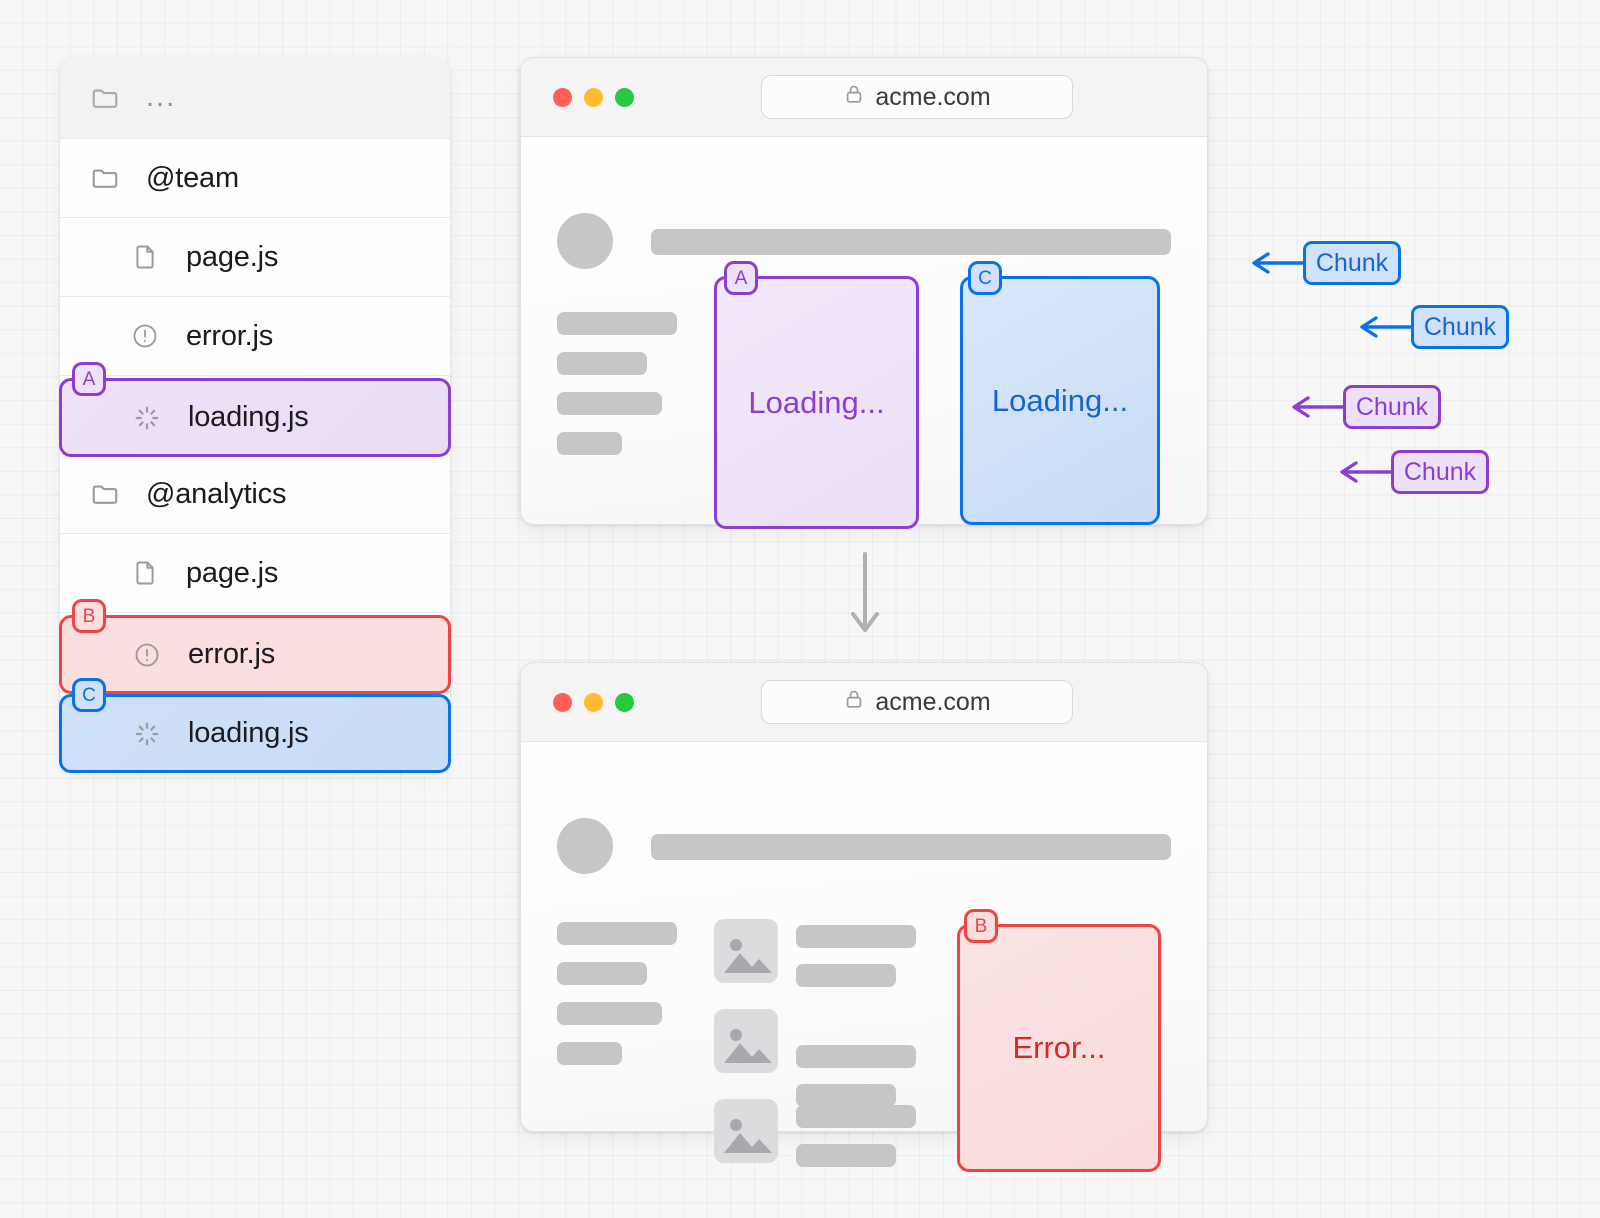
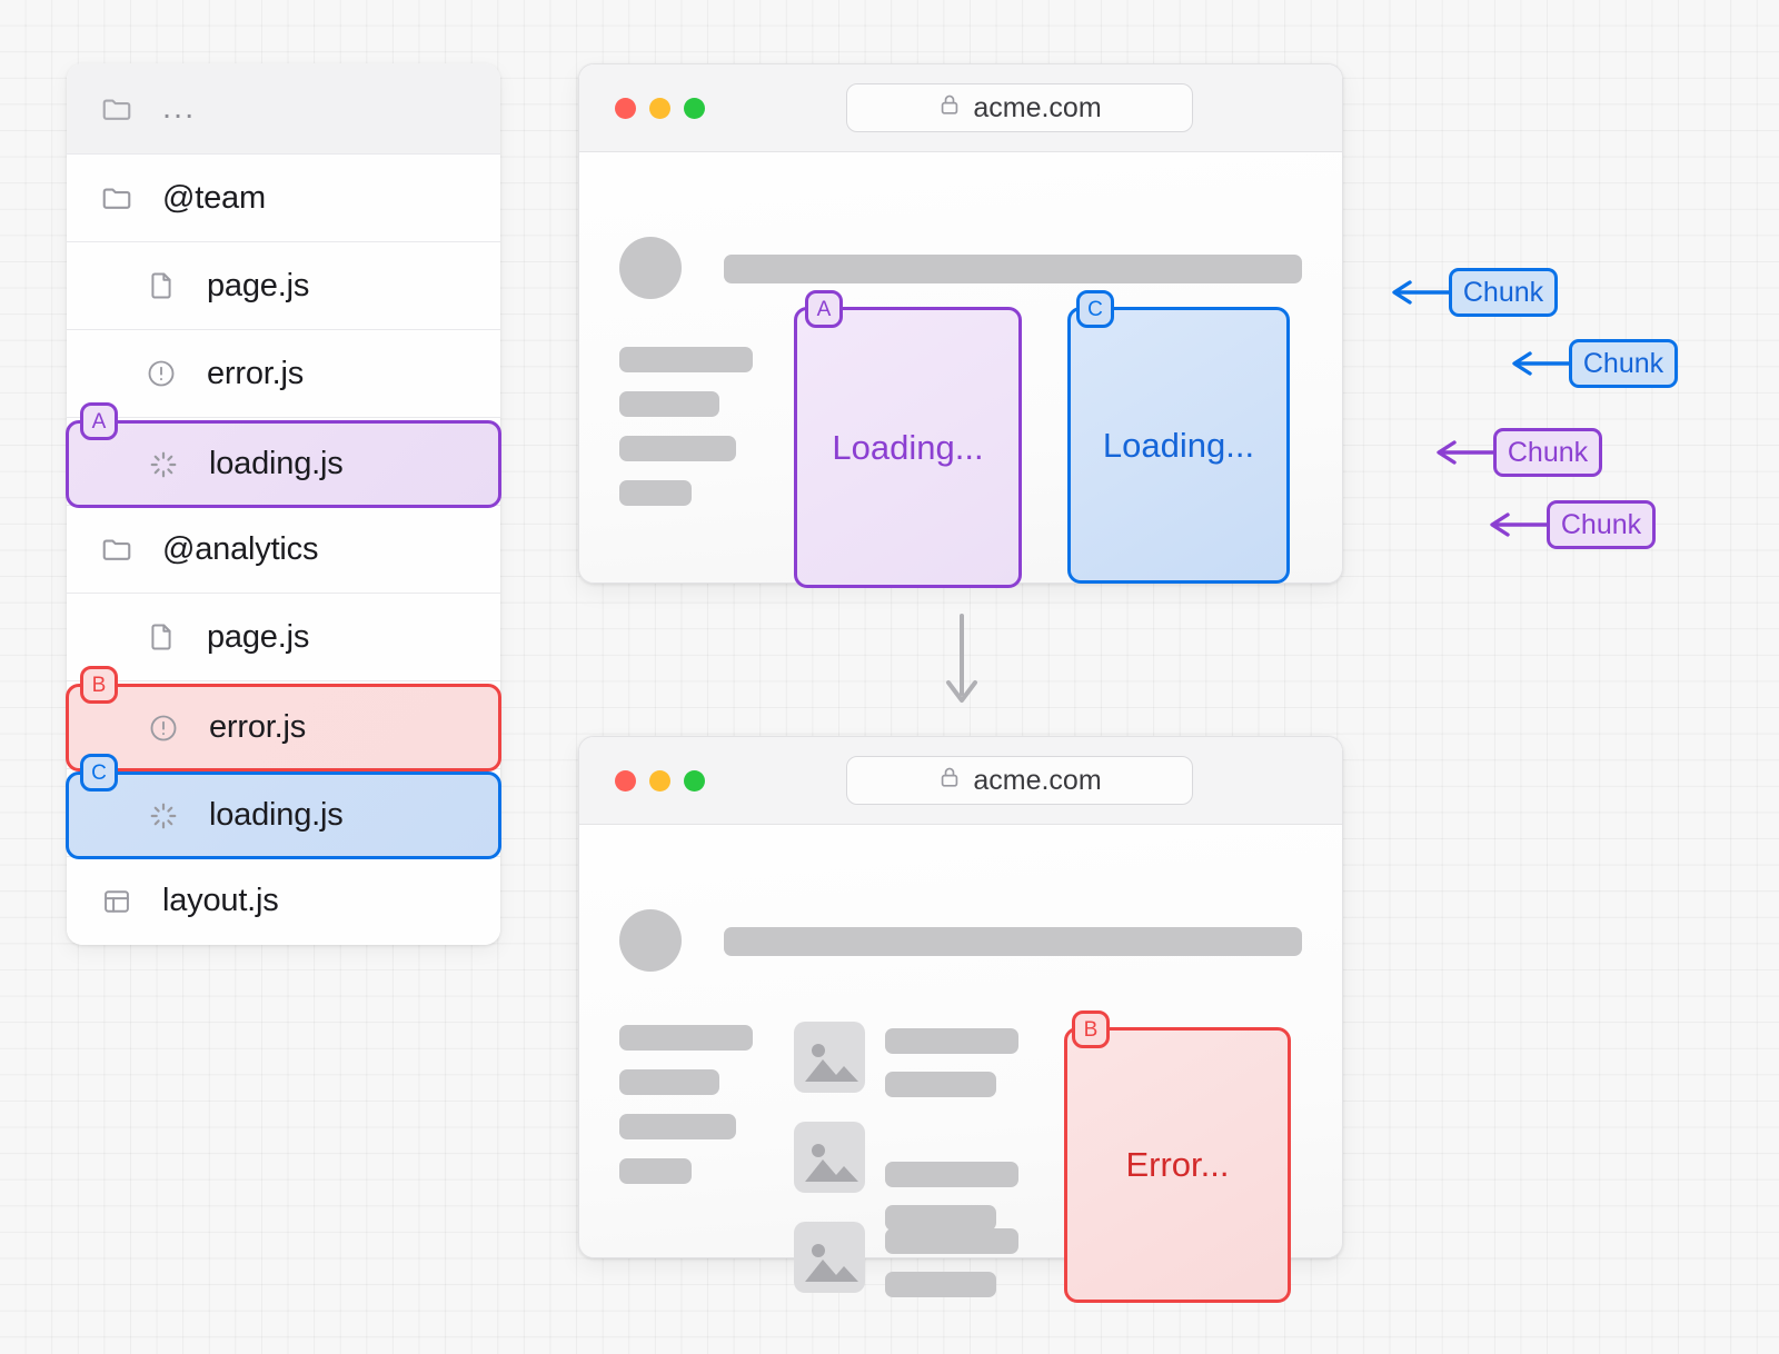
  ...
  @team
  page.js
  error.js
  @analytics
  page.js
+ layout.js
  loading.js
  A
  error.js
  B
  loading.js
  C
  acme.com
  Loading...
  A
  Loading...
  C
  acme.com
  Error...
  B
  Chunk
  Chunk
  Chunk
  Chunk
